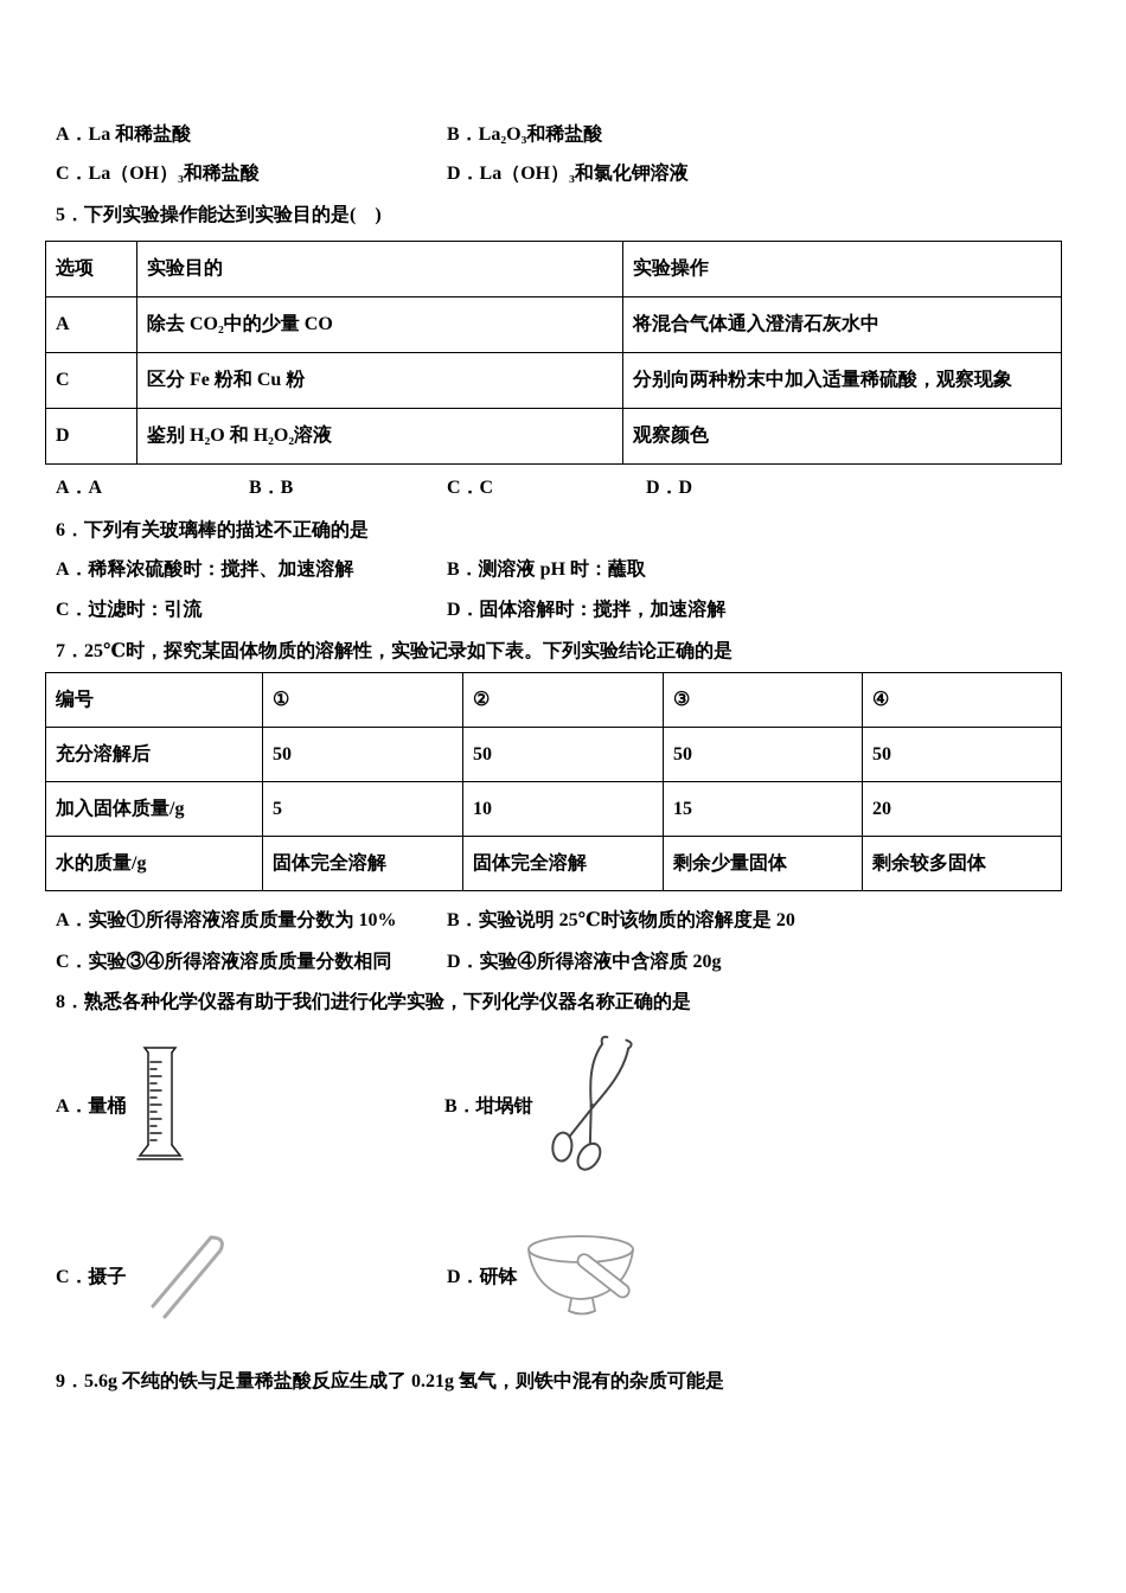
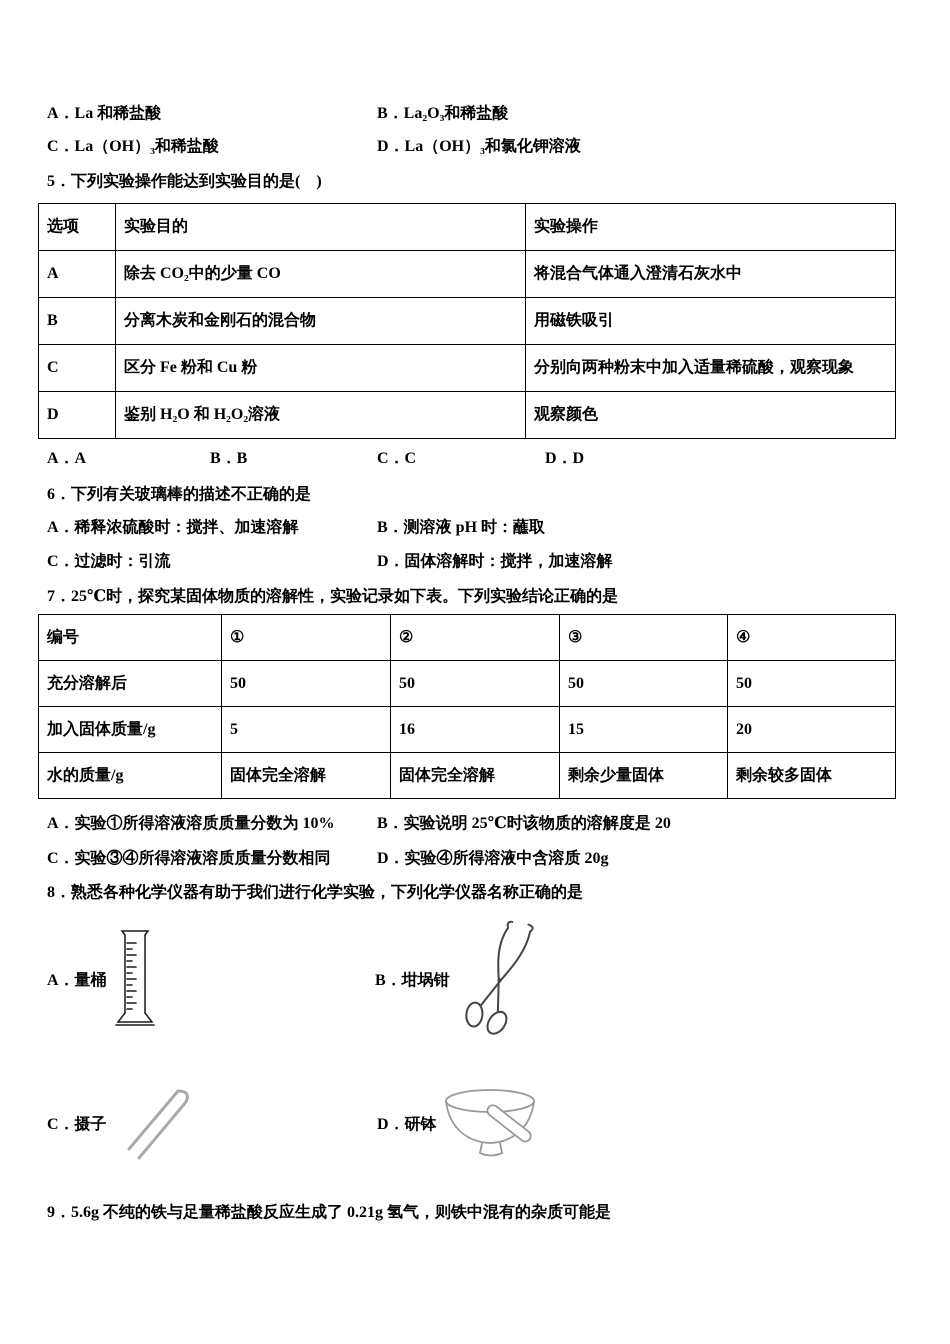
  A．La 和稀盐酸
  B．La₂O₃和稀盐酸
  C．La（OH）₃和稀盐酸
  D．La（OH）₃和氯化钾溶液
  5．下列实验操作能达到实验目的是( )
  选项	实验目的	实验操作
  A	除去 CO₂中的少量 CO	将混合气体通入澄清石灰水中
+ B	分离木炭和金刚石的混合物	用磁铁吸引
  C	区分 Fe 粉和 Cu 粉	分别向两种粉末中加入适量稀硫酸，观察现象
  D	鉴别 H₂O 和 H₂O₂溶液	观察颜色
  A．A
  B．B
  C．C
  D．D
  6．下列有关玻璃棒的描述不正确的是
  A．稀释浓硫酸时：搅拌、加速溶解
  B．测溶液 pH 时：蘸取
  C．过滤时：引流
  D．固体溶解时：搅拌，加速溶解
  7．25℃时，探究某固体物质的溶解性，实验记录如下表。下列实验结论正确的是
  编号	①	②	③	④
  充分溶解后	50	50	50	50
- 加入固体质量/g	5	10	15	20
+ 加入固体质量/g	5	16	15	20
  水的质量/g	固体完全溶解	固体完全溶解	剩余少量固体	剩余较多固体
  A．实验①所得溶液溶质质量分数为 10%
  B．实验说明 25℃时该物质的溶解度是 20
  C．实验③④所得溶液溶质质量分数相同
  D．实验④所得溶液中含溶质 20g
  8．熟悉各种化学仪器有助于我们进行化学实验，下列化学仪器名称正确的是
  A．量桶
  B．坩埚钳
  C．摄子
  D．研钵
  9．5.6g 不纯的铁与足量稀盐酸反应生成了 0.21g 氢气，则铁中混有的杂质可能是
